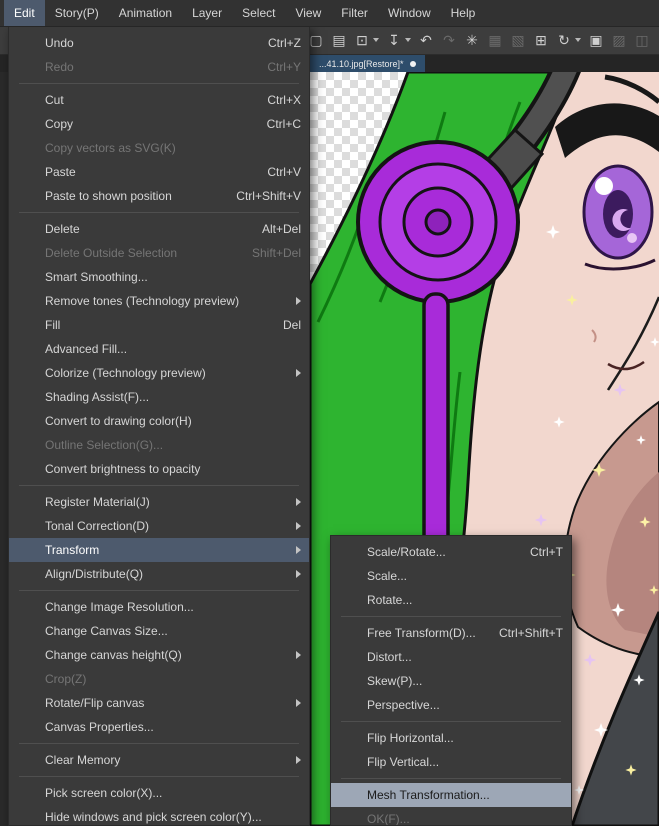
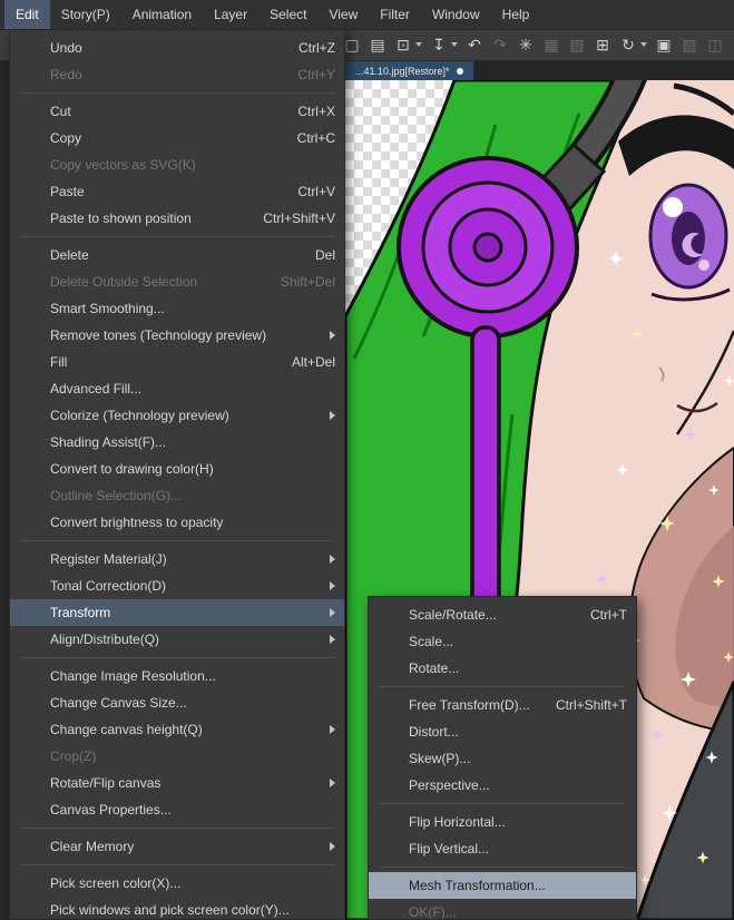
  ▢
  ▤
  ⊡
  ↧
  ↶
  ↷
  ✳
  ▦
  ▧
  ⊞
  ↻
  ▣
  ▨
  ◫
  ...41.10.jpg[Restore]*
  Edit
  Story(P)
  Animation
  Layer
  Select
  View
  Filter
  Window
  Help
  Undo
  Ctrl+Z
  Redo
  Ctrl+Y
  Cut
  Ctrl+X
  Copy
  Ctrl+C
  Copy vectors as SVG(K)
  Paste
  Ctrl+V
  Paste to shown position
  Ctrl+Shift+V
  Delete
- Alt+Del
+ Del
  Delete Outside Selection
  Shift+Del
  Smart Smoothing...
  Remove tones (Technology preview)
  Fill
- Del
+ Alt+Del
  Advanced Fill...
  Colorize (Technology preview)
  Shading Assist(F)...
  Convert to drawing color(H)
  Outline Selection(G)...
  Convert brightness to opacity
  Register Material(J)
  Tonal Correction(D)
  Transform
  Align/Distribute(Q)
  Change Image Resolution...
  Change Canvas Size...
  Change canvas height(Q)
  Crop(Z)
  Rotate/Flip canvas
  Canvas Properties...
  Clear Memory
  Pick screen color(X)...
- Hide windows and pick screen color(Y)...
+ Pick windows and pick screen color(Y)...
  Scale/Rotate...
  Ctrl+T
  Scale...
  Rotate...
  Free Transform(D)...
  Ctrl+Shift+T
  Distort...
  Skew(P)...
  Perspective...
  Flip Horizontal...
  Flip Vertical...
  Mesh Transformation...
  OK(F)...
